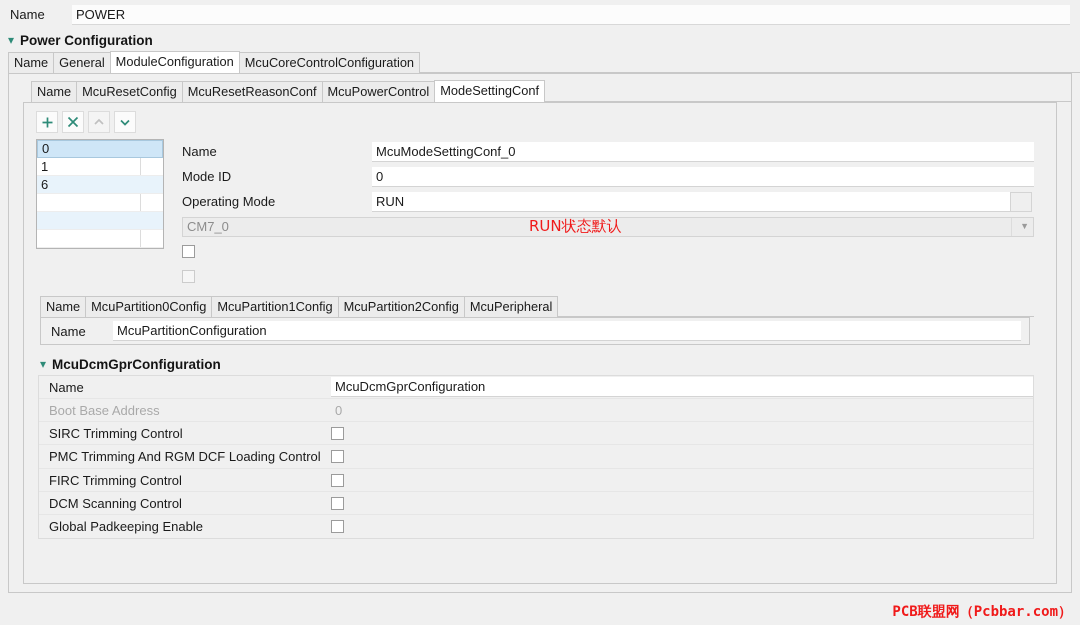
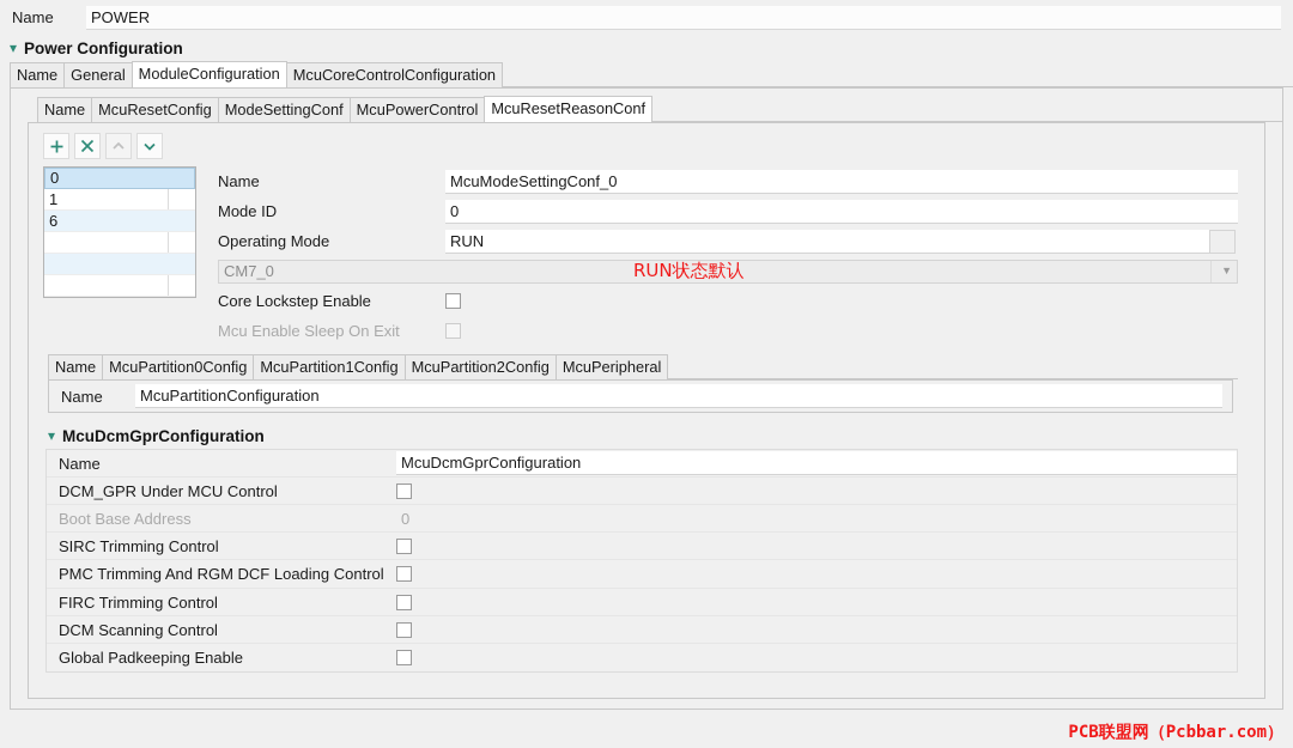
  Name
  POWER
  ▾
  Power Configuration
  Name
  General
  ModuleConfiguration
  McuCoreControlConfiguration
  Name
  McuResetConfig
- McuResetReasonConf
+ ModeSettingConf
  McuPowerControl
- ModeSettingConf
+ McuResetReasonConf
  0
  1
  6
  Name
  McuModeSettingConf_0
  Mode ID
  0
  Operating Mode
  RUN
  CM7_0
  ▼
+ Core Lockstep Enable
+ Mcu Enable Sleep On Exit
  Name
  McuPartition0Config
  McuPartition1Config
  McuPartition2Config
  McuPeripheral
  Name
  McuPartitionConfiguration
  ▾
  McuDcmGprConfiguration
  Name
  McuDcmGprConfiguration
+ DCM_GPR Under MCU Control
  Boot Base Address
  0
  SIRC Trimming Control
  PMC Trimming And RGM DCF Loading Control
  FIRC Trimming Control
  DCM Scanning Control
  Global Padkeeping Enable
  RUN状态默认
  PCB联盟网（Pcbbar.com）
